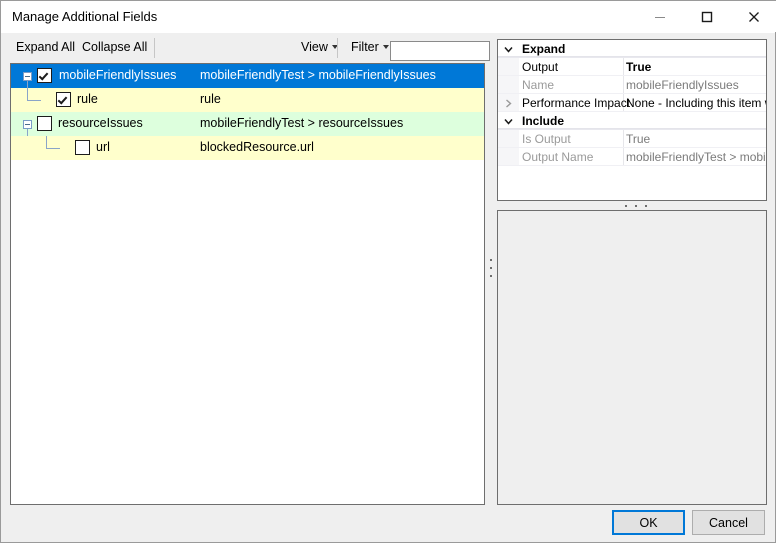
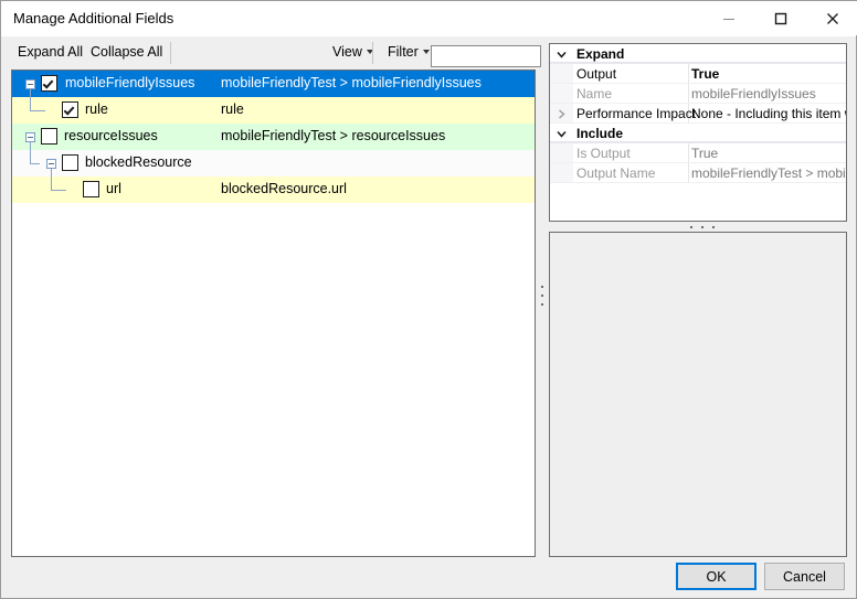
  Manage Additional Fields
  Expand All
  Collapse All
  View
  Filter
  mobileFriendlyIssues
  mobileFriendlyTest > mobileFriendlyIssues
  rule
  rule
  resourceIssues
  mobileFriendlyTest > resourceIssues
+ blockedResource
  url
  blockedResource.url
  Expand
  Output
  True
  Name
  mobileFriendlyIssues
  Performance Impact
  None - Including this item
  Include
  Is Output
  True
  Output Name
  mobileFriendlyTest > mobi
  OK
  Cancel
